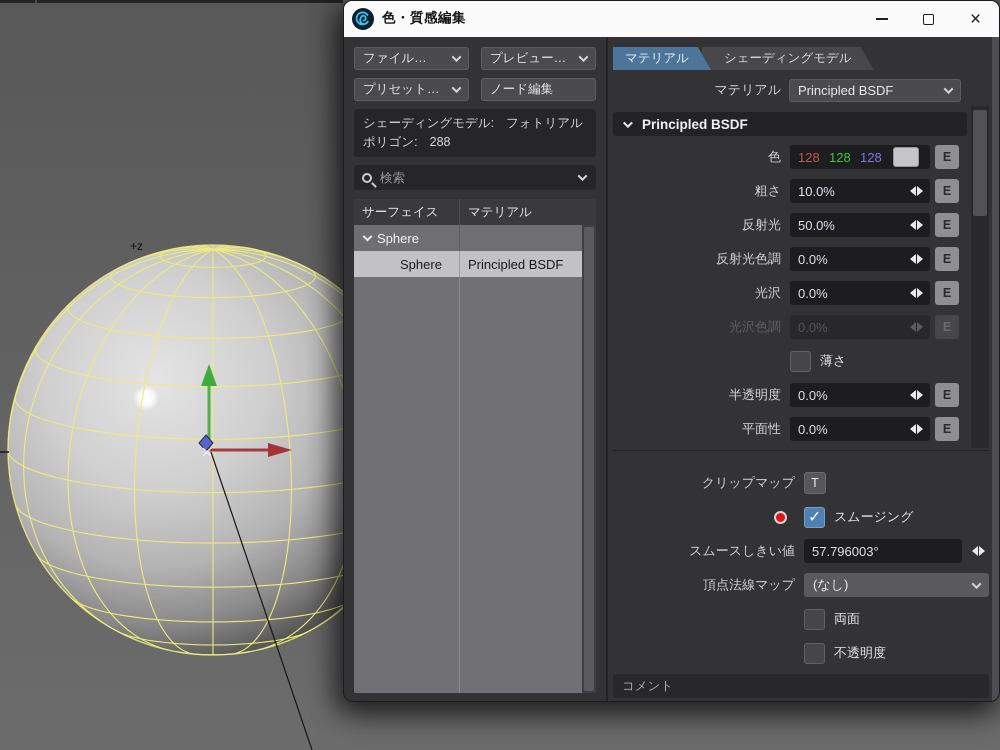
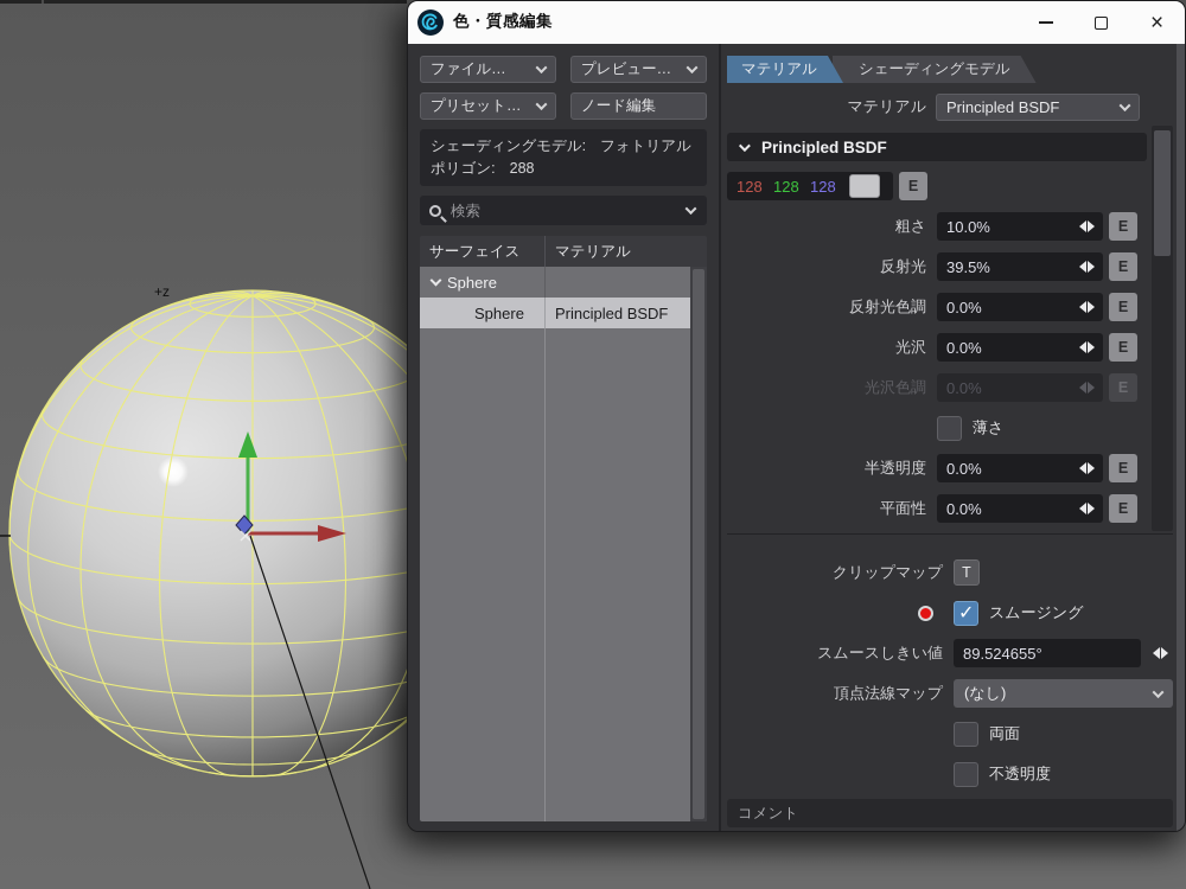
  +z
  色・質感編集
  ×
  ファイル…
  プレビュー…
  プリセット…
  ノード編集
  シェーディングモデル: フォトリアル
  ポリゴン: 288
  検索
  サーフェイス
  マテリアル
  Sphere
  Sphere
  Principled BSDF
  マテリアル
  シェーディングモデル
  マテリアル
  Principled BSDF
  Principled BSDF
- 色
  128
  128
  128
  E
  粗さ
  10.0%
  E
  反射光
- 50.0%
+ 39.5%
  E
  反射光色調
  0.0%
  E
  光沢
  0.0%
  E
  光沢色調
  0.0%
  E
  薄さ
  半透明度
  0.0%
  E
  平面性
  0.0%
  E
  クリップマップ
  T
  スムージング
  スムースしきい値
- 57.796003°
+ 89.524655°
  頂点法線マップ
  (なし)
  両面
  不透明度
  コメント
